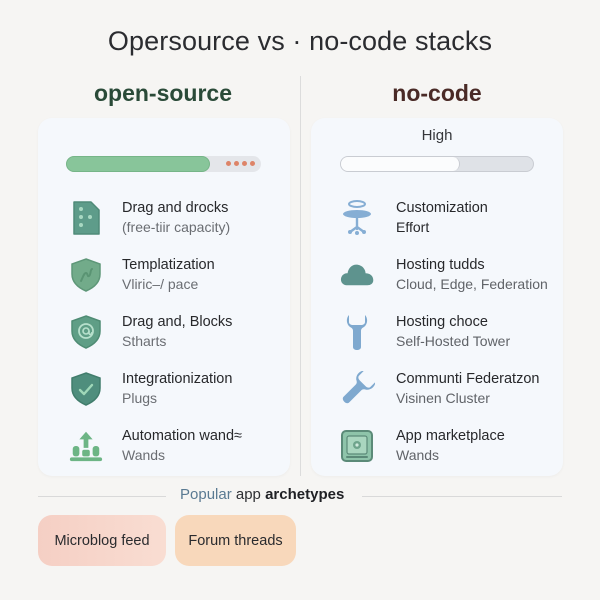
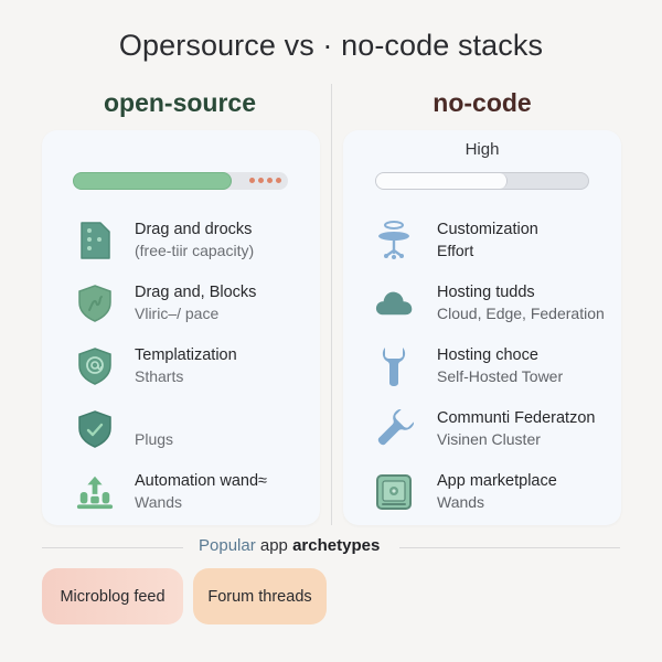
  Opersource vs · no-code stacks
  open-source
  no-code
  Drag and drocks
  (free-tiir capacity)
- Templatization
+ Drag and, Blocks
  Vliric–/ pace
- Drag and, Blocks
+ Templatization
  Stharts
- Integrationization
  Plugs
  Automation wand≈
  Wands
  High
  Customization
  Effort
  Hosting tudds
  Cloud, Edge, Federation
  Hosting choce
  Self-Hosted Tower
  Communti Federatzon
  Visinen Cluster
  App marketplace
  Wands
  Popular app archetypes
  Microblog feed
  Forum threads
